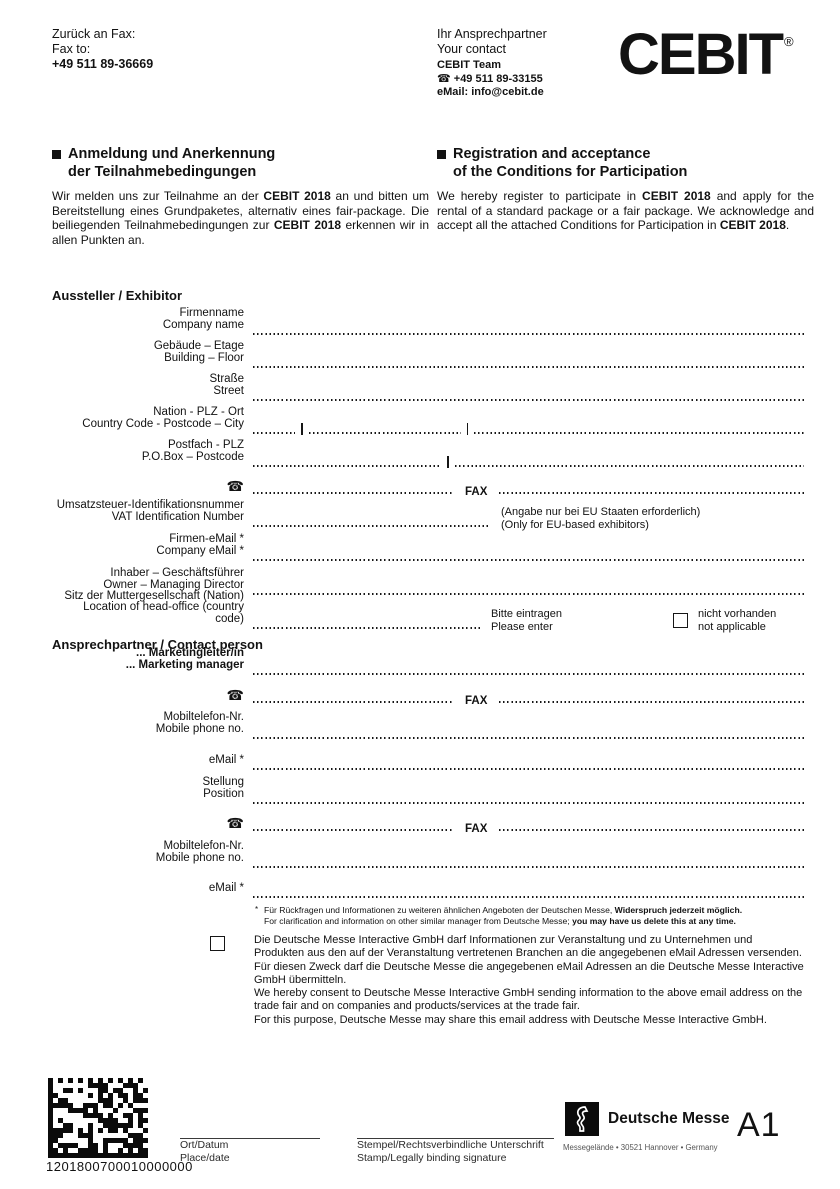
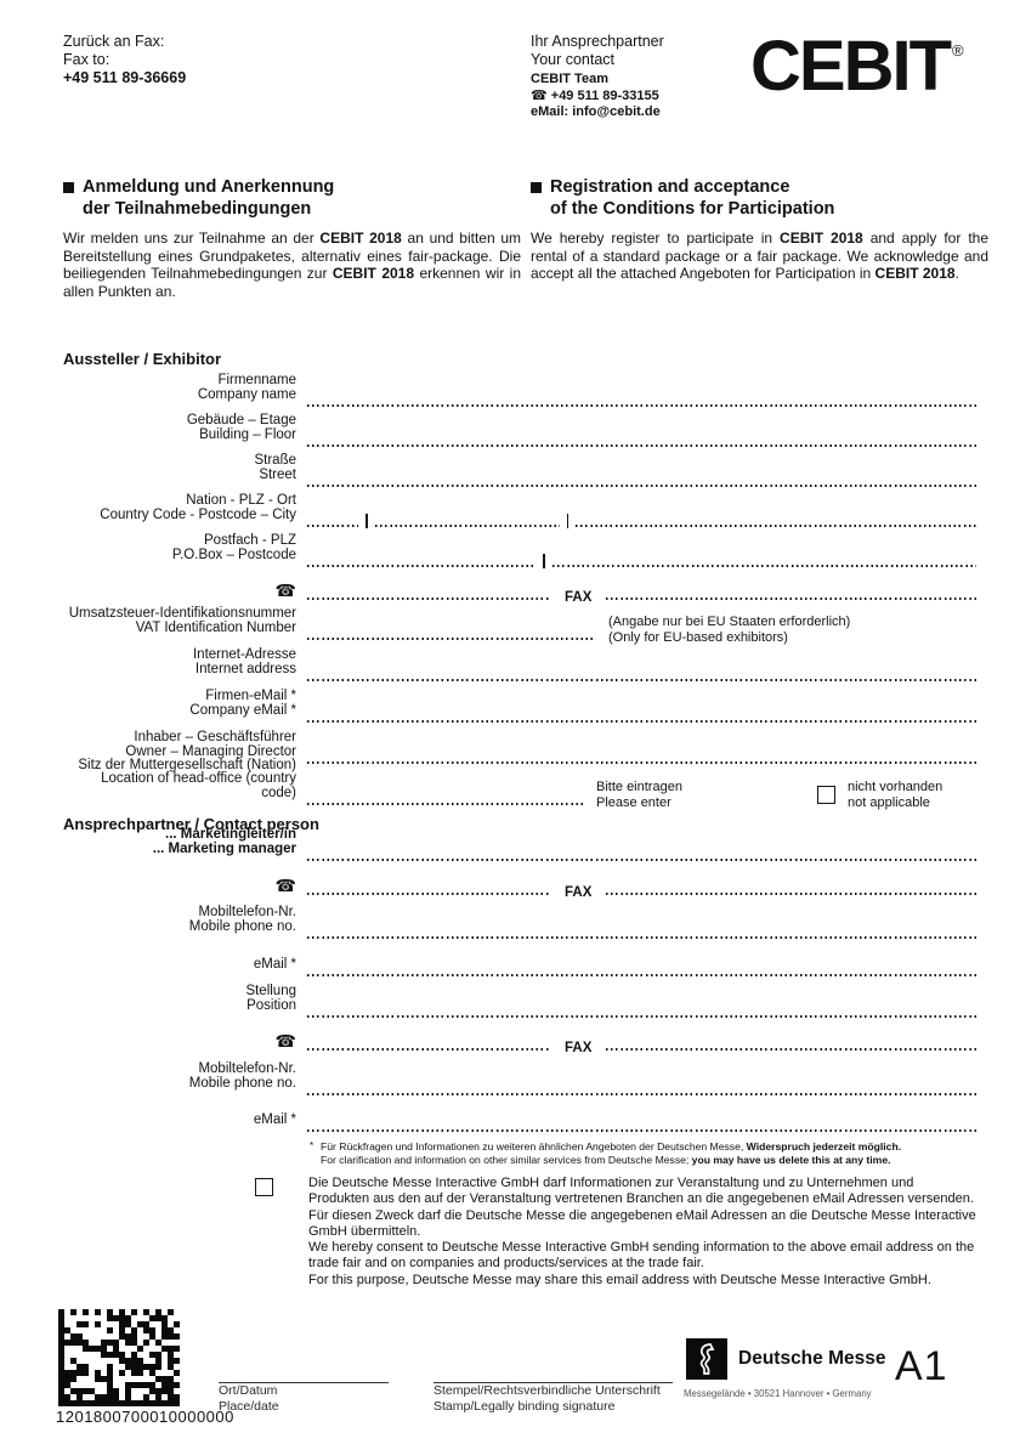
  Zurück an Fax:
  Fax to:
  +49 511 89-36669
  Ihr Ansprechpartner
  Your contact
  CEBIT Team
  ☎ +49 511 89-33155
  eMail: info@cebit.de
  CEBIT ®
  Anmeldung und Anerkennung
  der Teilnahmebedingungen
  Wir melden uns zur Teilnahme an der CEBIT 2018 an und bitten um Bereitstellung eines Grundpaketes, alternativ eines fair-package. Die beiliegenden Teilnahmebedingungen zur CEBIT 2018 erkennen wir in allen Punkten an.
  Registration and acceptance
  of the Conditions for Participation
- We hereby register to participate in CEBIT 2018 and apply for the rental of a standard package or a fair package. We acknowledge and accept all the attached Conditions for Participation in CEBIT 2018.
+ We hereby register to participate in CEBIT 2018 and apply for the rental of a standard package or a fair package. We acknowledge and accept all the attached Angeboten for Participation in CEBIT 2018.
  Aussteller / Exhibitor
  Firmenname
  Company name
  Gebäude – Etage
  Building – Floor
  Straße
  Street
  Nation - PLZ - Ort
  Country Code - Postcode – City
  Postfach - PLZ
  P.O.Box – Postcode
  ☎
  FAX
  Umsatzsteuer-Identifikationsnummer
  VAT Identification Number
  (Angabe nur bei EU Staaten erforderlich)
  (Only for EU-based exhibitors)
+ Internet-Adresse
+ Internet address
  Firmen-eMail *
  Company eMail *
  Inhaber – Geschäftsführer
  Owner – Managing Director
  Sitz der Muttergesellschaft (Nation)
  Location of head-office (country code)
  Bitte eintragen
  Please enter
  nicht vorhanden
  not applicable
  Ansprechpartner / Contact person
  ... Marketingleiter/in
  ... Marketing manager
  ☎
  FAX
  Mobiltelefon-Nr.
  Mobile phone no.
  eMail *
  Stellung
  Position
  ☎
  FAX
  Mobiltelefon-Nr.
  Mobile phone no.
  eMail *
  *
  Für Rückfragen und Informationen zu weiteren ähnlichen Angeboten der Deutschen Messe, Widerspruch jederzeit möglich.
- For clarification and information on other similar manager from Deutsche Messe; you may have us delete this at any time.
+ For clarification and information on other similar services from Deutsche Messe; you may have us delete this at any time.
  Die Deutsche Messe Interactive GmbH darf Informationen zur Veranstaltung und zu Unternehmen und Produkten aus den auf der Veranstaltung vertretenen Branchen an die angegebenen eMail Adressen versenden.
  Für diesen Zweck darf die Deutsche Messe die angegebenen eMail Adressen an die Deutsche Messe Interactive GmbH übermitteln.
  We hereby consent to Deutsche Messe Interactive GmbH sending information to the above email address on the trade fair and on companies and products/services at the trade fair.
  For this purpose, Deutsche Messe may share this email address with Deutsche Messe Interactive GmbH.
  1201800700010000000
  Ort/Datum
  Place/date
  Stempel/Rechtsverbindliche Unterschrift
  Stamp/Legally binding signature
  Deutsche Messe
  Messegelände • 30521 Hannover • Germany
  A1
